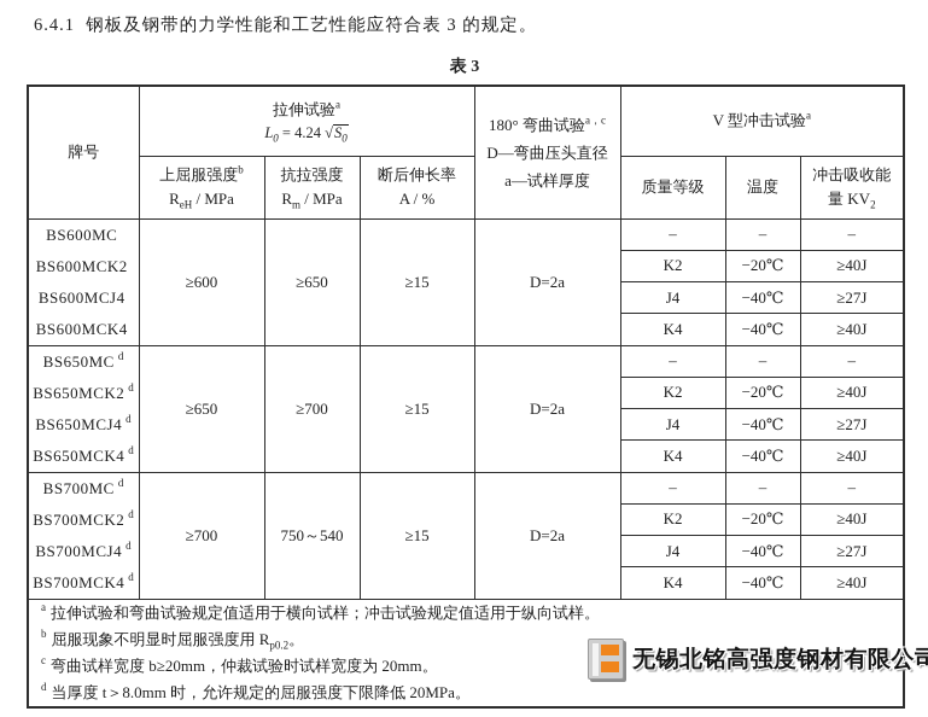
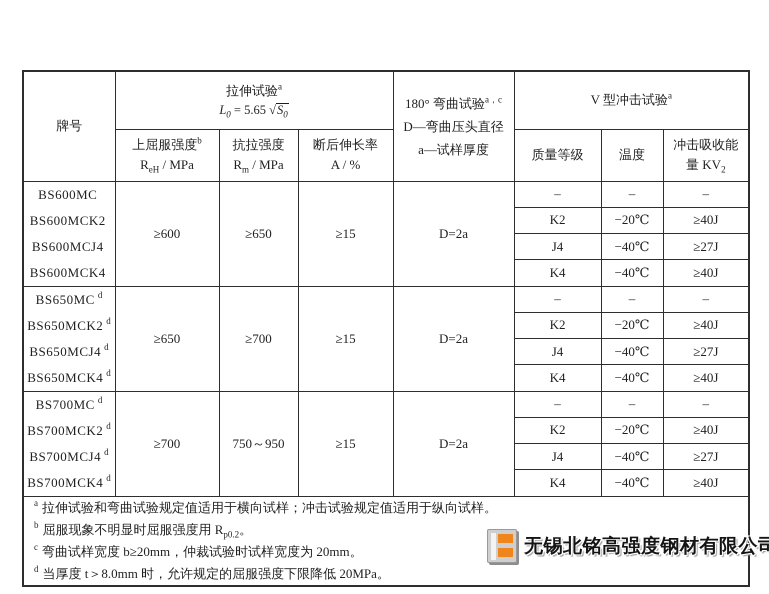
- 6.4.1 钢板及钢带的力学性能和工艺性能应符合表 3 的规定。
- 表 3
- 牌号	拉伸试验a L0 = 4.24 √S0	180° 弯曲试验a，c D—弯曲压头直径 a—试样厚度	V 型冲击试验a
+ 牌号	拉伸试验a L0 = 5.65 √S0	180° 弯曲试验a，c D—弯曲压头直径 a—试样厚度	V 型冲击试验a
  上屈服强度b ReH / MPa	抗拉强度 Rm / MPa	断后伸长率 A / %	质量等级	温度	冲击吸收能 量 KV2
  BS600MC BS600MCK2 BS600MCJ4 BS600MCK4	≥600	≥650	≥15	D=2a	–	–	–
  K2	−20℃	≥40J
  J4	−40℃	≥27J
  K4	−40℃	≥40J
  BS650MC d BS650MCK2 d BS650MCJ4 d BS650MCK4 d	≥650	≥700	≥15	D=2a	–	–	–
  K2	−20℃	≥40J
  J4	−40℃	≥27J
  K4	−40℃	≥40J
- BS700MC d BS700MCK2 d BS700MCJ4 d BS700MCK4 d	≥700	750～540	≥15	D=2a	–	–	–
+ BS700MC d BS700MCK2 d BS700MCJ4 d BS700MCK4 d	≥700	750～950	≥15	D=2a	–	–	–
  K2	−20℃	≥40J
  J4	−40℃	≥27J
  K4	−40℃	≥40J
  a 拉伸试验和弯曲试验规定值适用于横向试样；冲击试验规定值适用于纵向试样。 b 屈服现象不明显时屈服强度用 Rp0.2。 c 弯曲试样宽度 b≥20mm，仲裁试验时试样宽度为 20mm。 d 当厚度 t＞8.0mm 时，允许规定的屈服强度下限降低 20MPa。
  无锡北铭高强度钢材有限公司
